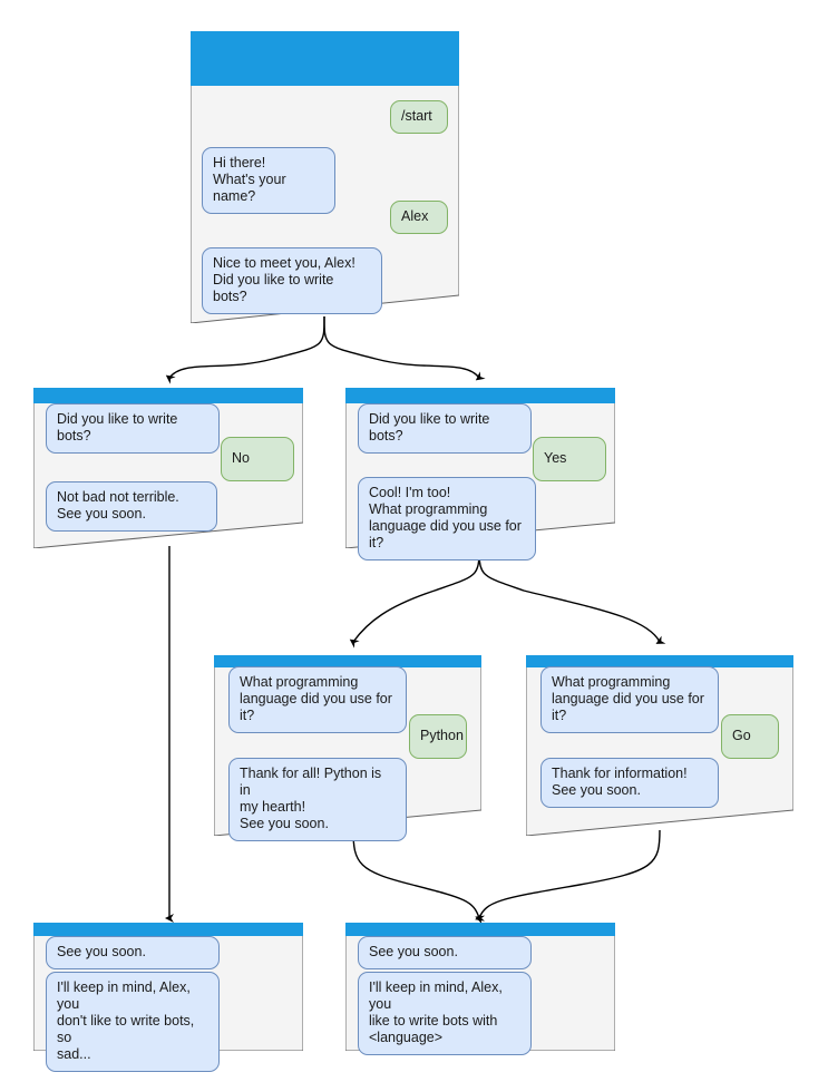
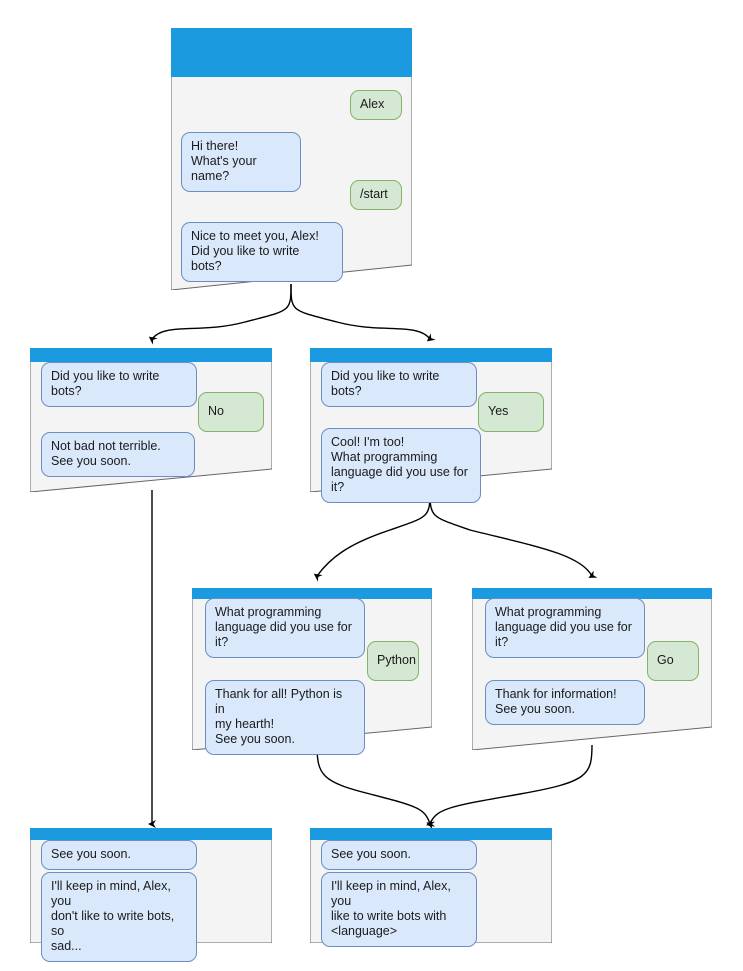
- /start
+ Alex
  Hi there!
  What's your name?
- Alex
+ /start
  Nice to meet you, Alex!
  Did you like to write bots?
  Did you like to write bots?
  No
  Not bad not terrible.
  See you soon.
  Did you like to write bots?
  Yes
  Cool! I'm too!
  What programming
  language did you use for it?
  What programming
  language did you use for it?
  Python
  Thank for all! Python is in
  my hearth!
  See you soon.
  What programming
  language did you use for it?
  Go
  Thank for information!
  See you soon.
  See you soon.
  I'll keep in mind, Alex, you
  don't like to write bots, so
  sad...
  See you soon.
  I'll keep in mind, Alex, you
  like to write bots with
  <language>
